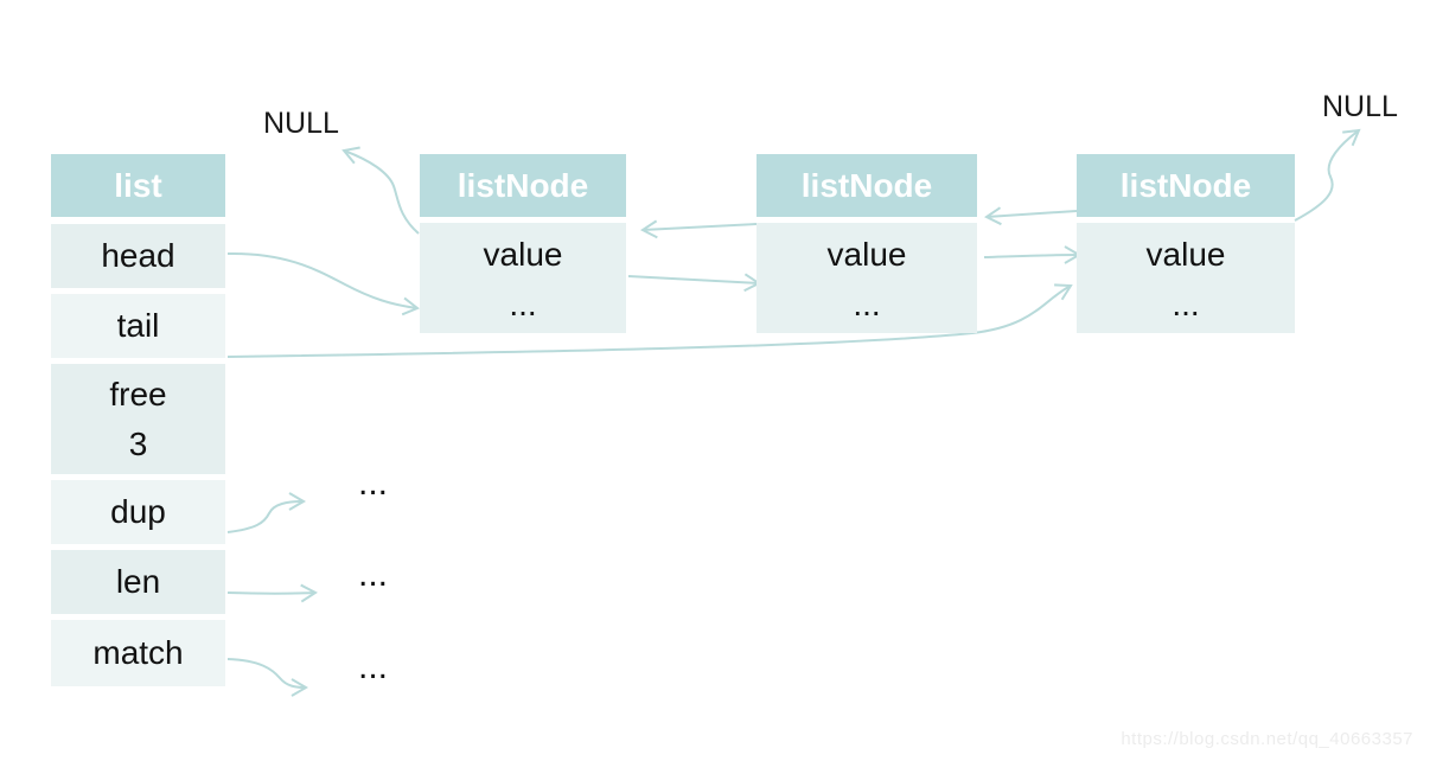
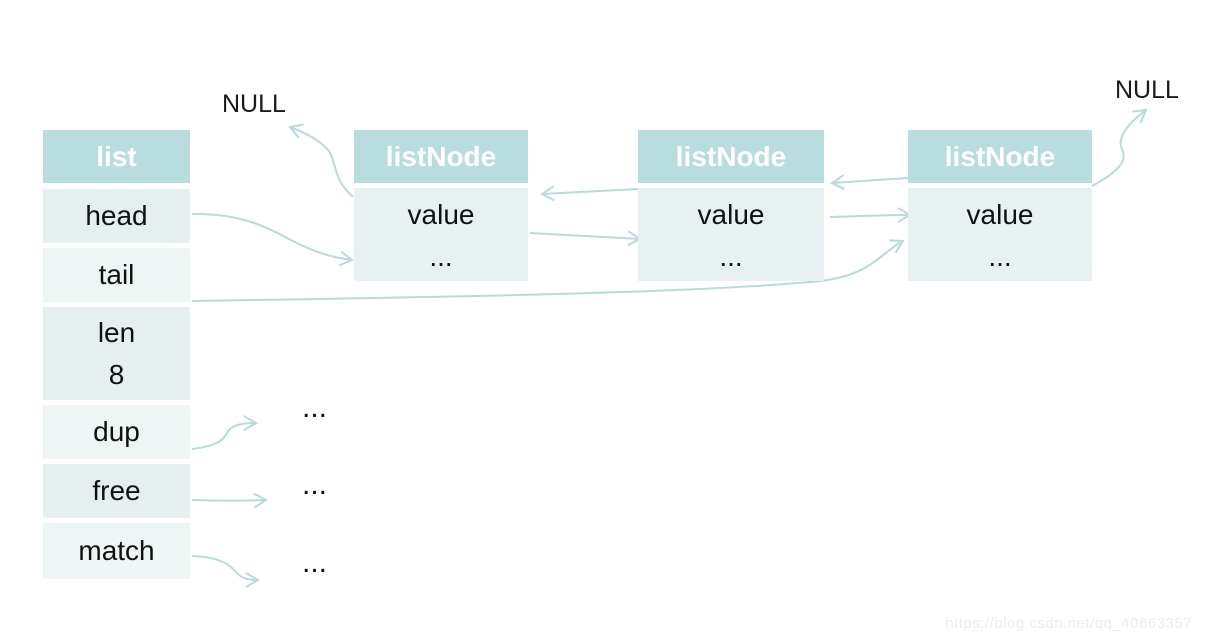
  list
  head
  tail
- free
+ len
- 3
+ 8
  dup
- len
+ free
  match
  listNode
  value
  ...
  listNode
  value
  ...
  listNode
  value
  ...
  NULL
  NULL
  ...
  ...
  ...
